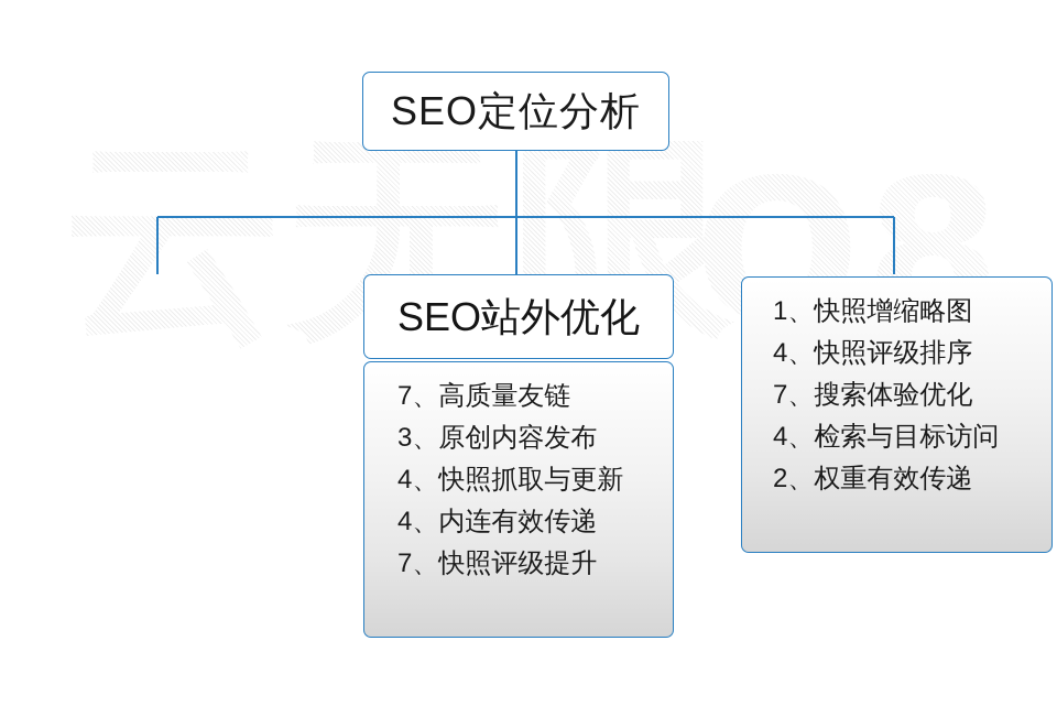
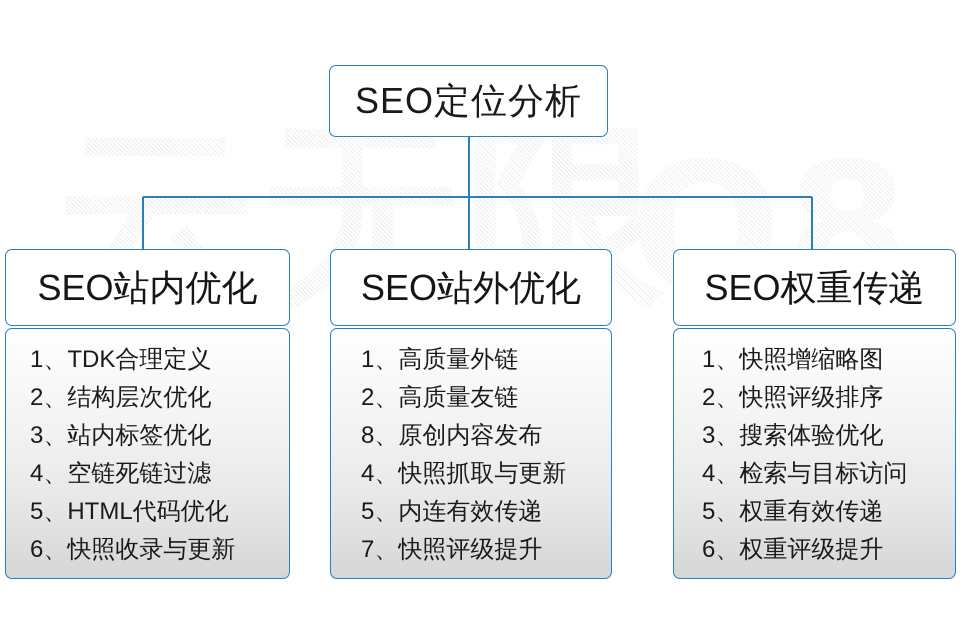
  SEO定位分析
+ SEO站内优化
+ 1、TDK合理定义
+ 2、结构层次优化
+ 3、站内标签优化
+ 4、空链死链过滤
+ 5、HTML代码优化
+ 6、快照收录与更新
  SEO站外优化
+ 1、高质量外链
- 7、高质量友链
+ 2、高质量友链
- 3、原创内容发布
+ 8、原创内容发布
  4、快照抓取与更新
- 4、内连有效传递
+ 5、内连有效传递
  7、快照评级提升
+ SEO权重传递
  1、快照增缩略图
- 4、快照评级排序
+ 2、快照评级排序
- 7、搜索体验优化
+ 3、搜索体验优化
  4、检索与目标访问
- 2、权重有效传递
+ 5、权重有效传递
+ 6、权重评级提升
